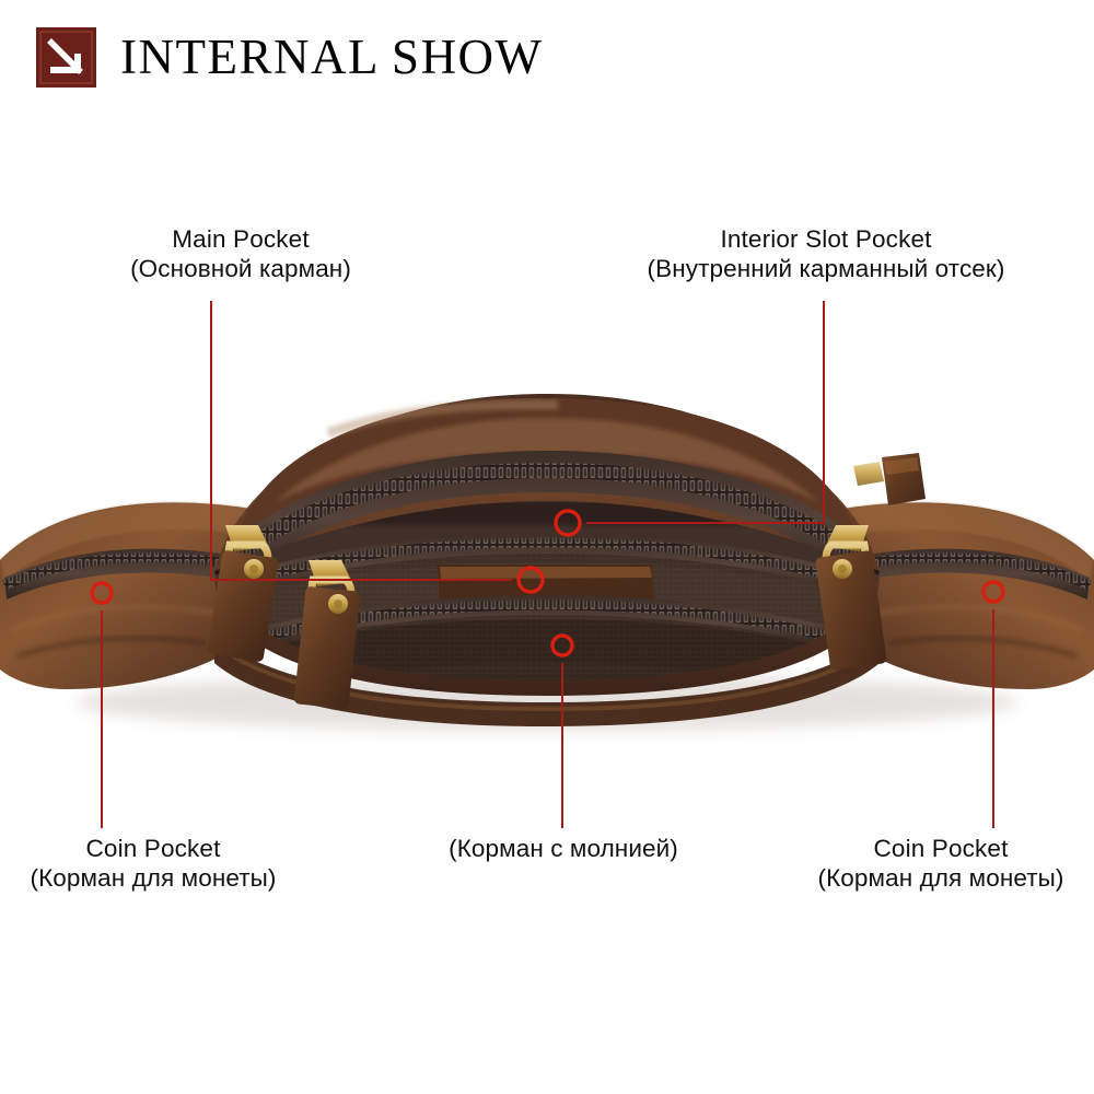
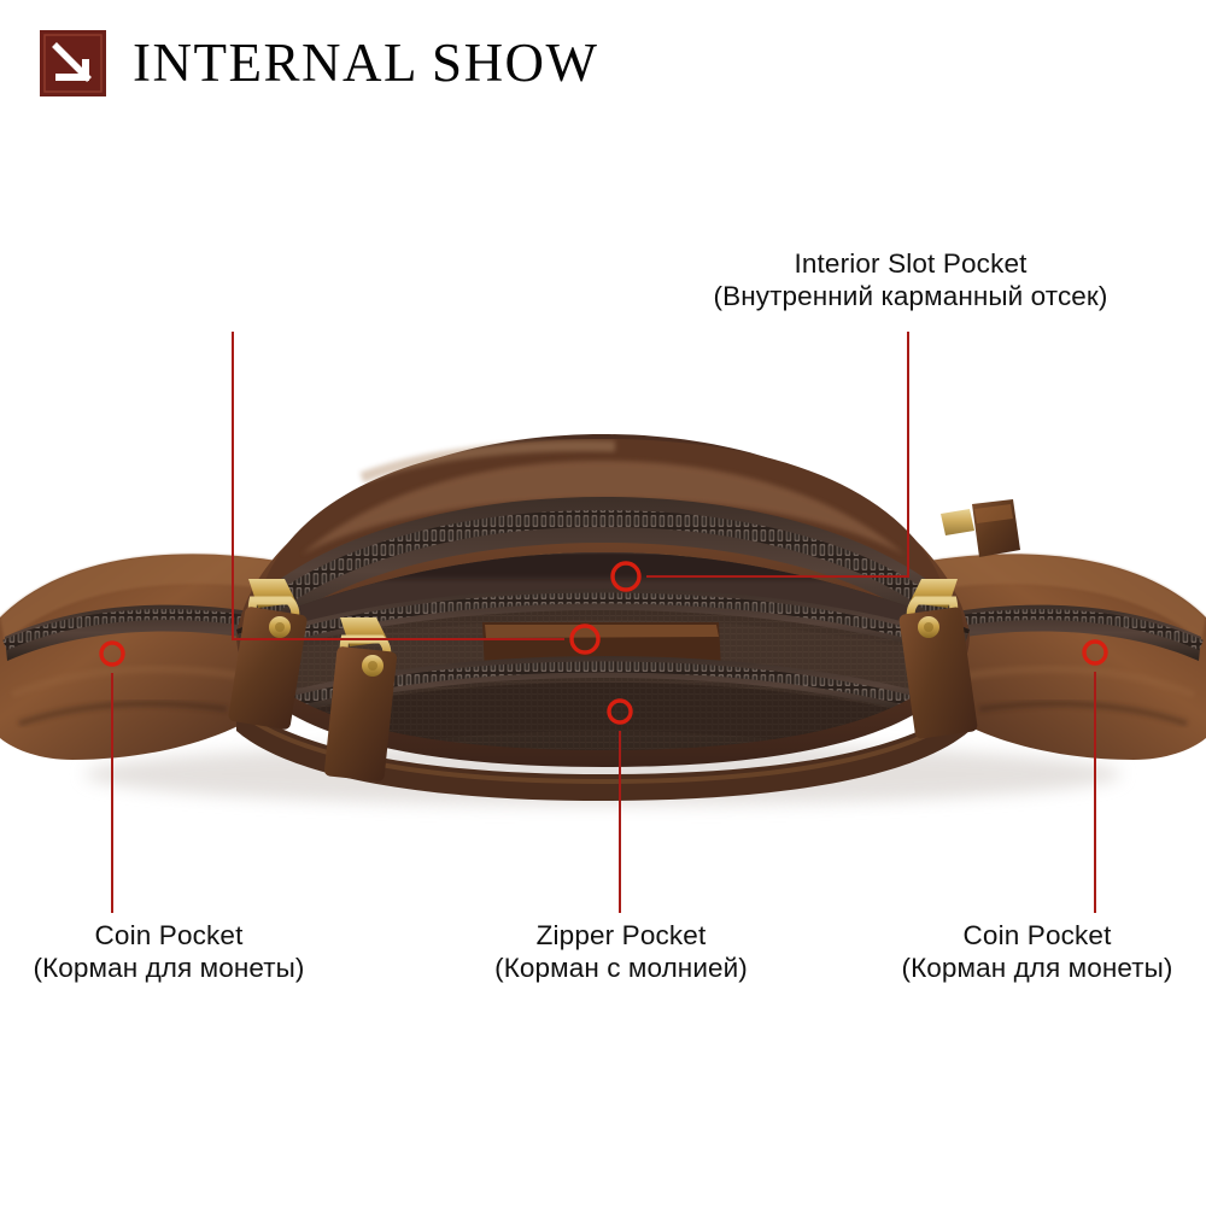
  INTERNAL SHOW
- Main Pocket
- (Основной карман)
  Interior Slot Pocket
  (Внутренний карманный отсек)
  Coin Pocket
  (Корман для монеты)
+ Zipper Pocket
  (Корман с молнией)
  Coin Pocket
  (Корман для монеты)
